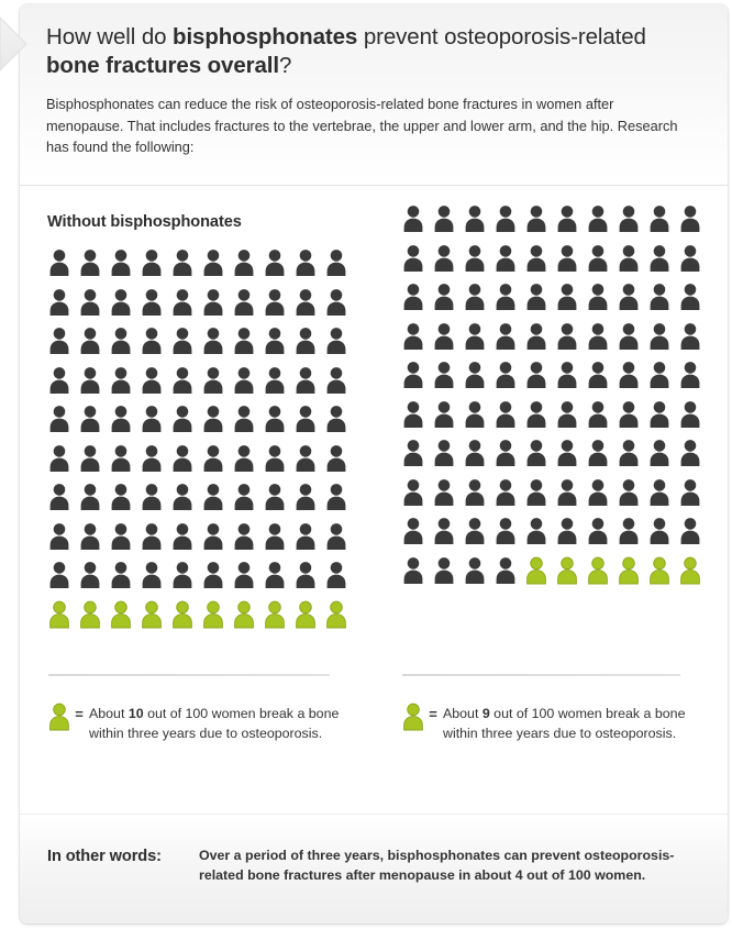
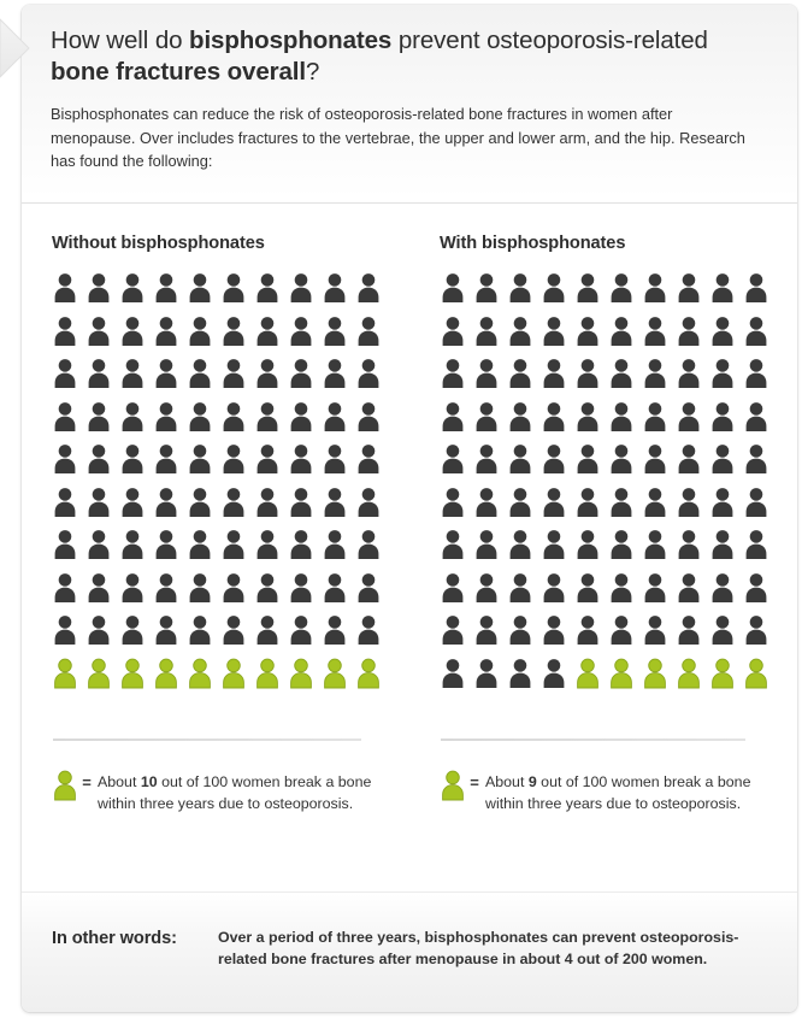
  How well do bisphosphonates prevent osteoporosis-related bone fractures overall?
- Bisphosphonates can reduce the risk of osteoporosis-related bone fractures in women after menopause. That includes fractures to the vertebrae, the upper and lower arm, and the hip. Research has found the following:
+ Bisphosphonates can reduce the risk of osteoporosis-related bone fractures in women after menopause. Over includes fractures to the vertebrae, the upper and lower arm, and the hip. Research has found the following:
  Without bisphosphonates
+ With bisphosphonates
  =
  About 10 out of 100 women break a bone within three years due to osteoporosis.
  =
  About 9 out of 100 women break a bone within three years due to osteoporosis.
  In other words:
- Over a period of three years, bisphosphonates can prevent osteoporosis-related bone fractures after menopause in about 4 out of 100 women.
+ Over a period of three years, bisphosphonates can prevent osteoporosis-related bone fractures after menopause in about 4 out of 200 women.
